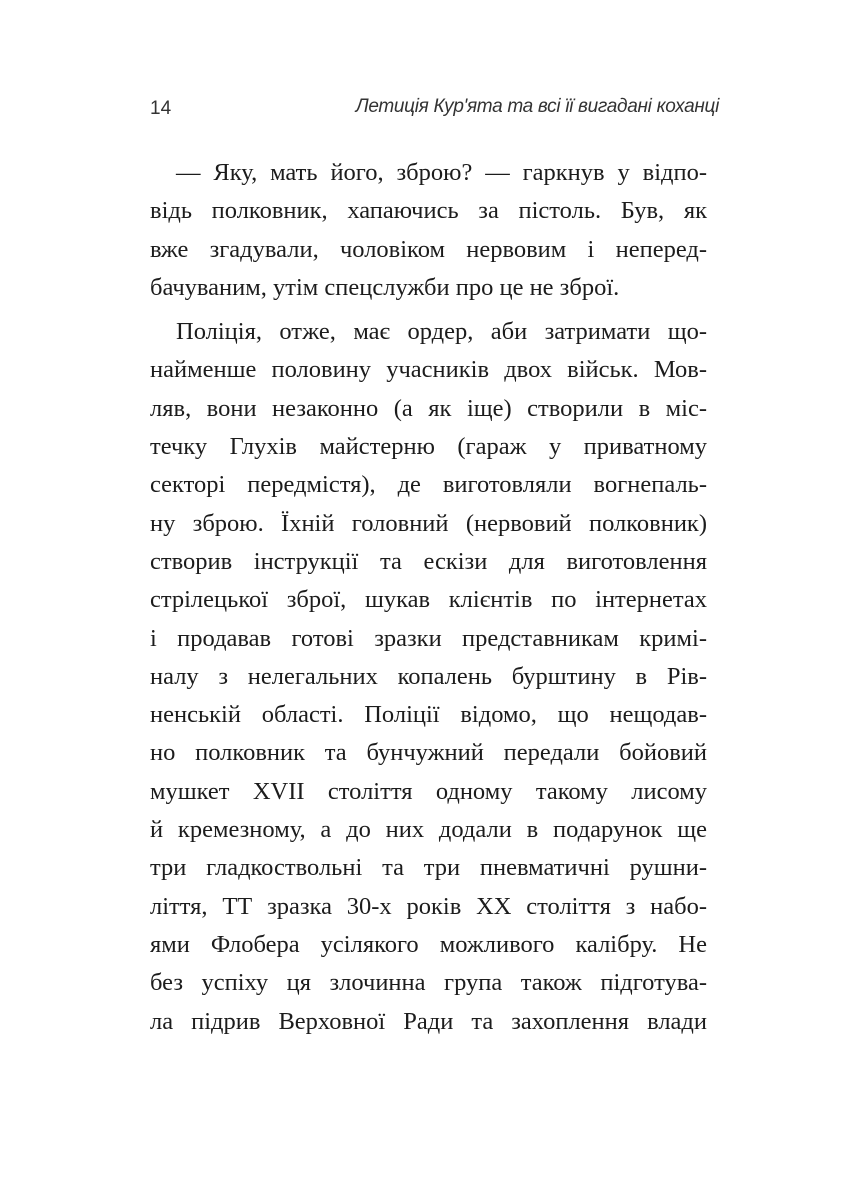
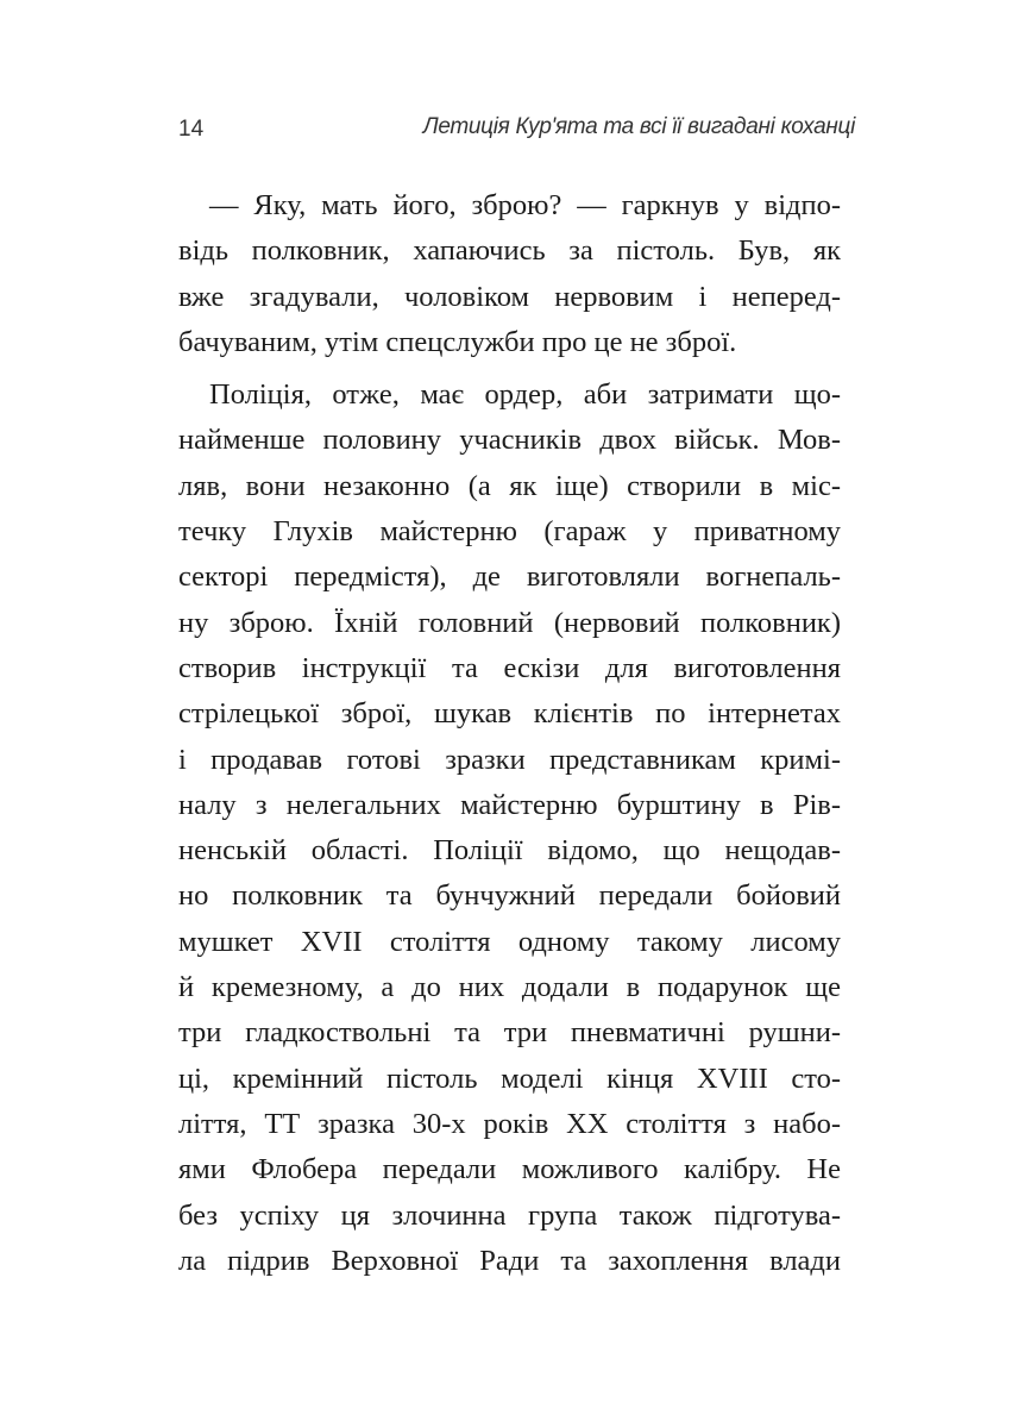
  14
  Летиція Кур'ята та всі її вигадані коханці
  — Яку, мать його, зброю? — гаркнув у відпо-
  відь полковник, хапаючись за пістоль. Був, як
  вже згадували, чоловіком нервовим і неперед-
  бачуваним, утім спецслужби про це не зброї.
  Поліція, отже, має ордер, аби затримати що-
  найменше половину учасників двох військ. Мов-
  ляв, вони незаконно (а як іще) створили в міс-
  течку Глухів майстерню (гараж у приватному
  секторі передмістя), де виготовляли вогнепаль-
  ну зброю. Їхній головний (нервовий полковник)
  створив інструкції та ескізи для виготовлення
  стрілецької зброї, шукав клієнтів по інтернетах
  і продавав готові зразки представникам кримі-
- налу з нелегальних копалень бурштину в Рів-
+ налу з нелегальних майстерню бурштину в Рів-
  ненській області. Поліції відомо, що нещодав-
  но полковник та бунчужний передали бойовий
  мушкет XVII століття одному такому лисому
  й кремезному, а до них додали в подарунок ще
  три гладкоствольні та три пневматичні рушни-
+ ці, кремінний пістоль моделі кінця XVIII сто-
  ліття, ТТ зразка 30-х років XX століття з набо-
- ями Флобера усілякого можливого калібру. Не
+ ями Флобера передали можливого калібру. Не
  без успіху ця злочинна група також підготува-
  ла підрив Верховної Ради та захоплення влади
